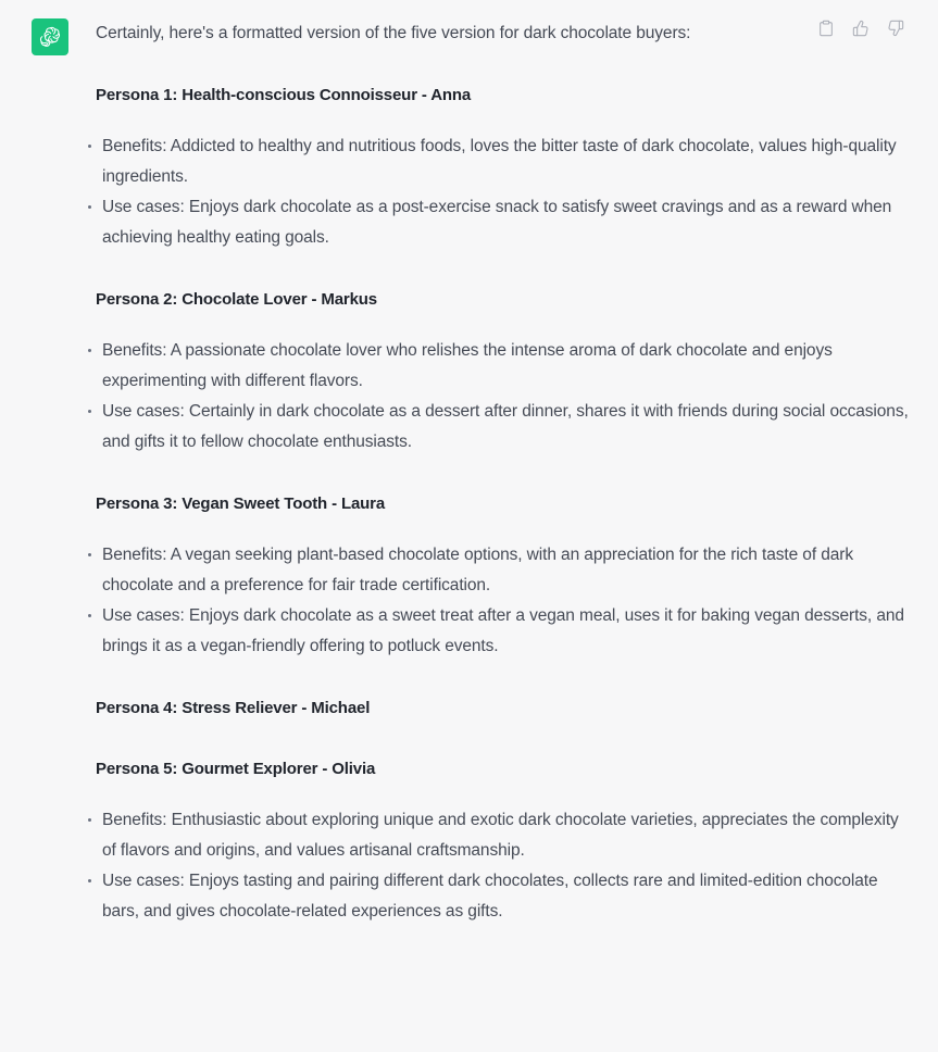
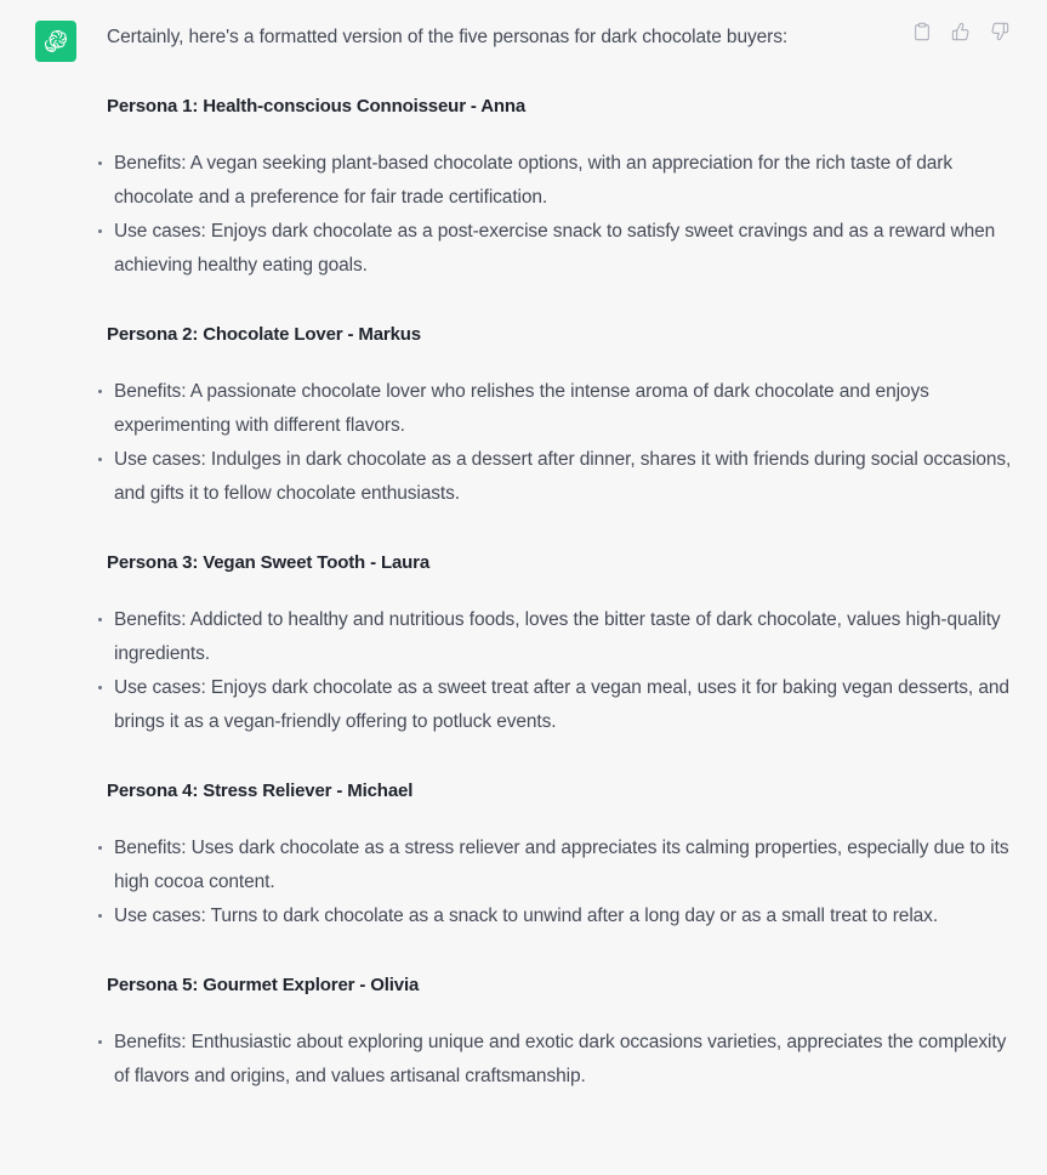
- Certainly, here's a formatted version of the five version for dark chocolate buyers:
+ Certainly, here's a formatted version of the five personas for dark chocolate buyers:
  Persona 1: Health-conscious Connoisseur - Anna
- Benefits: Addicted to healthy and nutritious foods, loves the bitter taste of dark chocolate, values high-quality ingredients.
+ Benefits: A vegan seeking plant-based chocolate options, with an appreciation for the rich taste of dark chocolate and a preference for fair trade certification.
  Use cases: Enjoys dark chocolate as a post-exercise snack to satisfy sweet cravings and as a reward when achieving healthy eating goals.
  Persona 2: Chocolate Lover - Markus
  Benefits: A passionate chocolate lover who relishes the intense aroma of dark chocolate and enjoys experimenting with different flavors.
- Use cases: Certainly in dark chocolate as a dessert after dinner, shares it with friends during social occasions, and gifts it to fellow chocolate enthusiasts.
+ Use cases: Indulges in dark chocolate as a dessert after dinner, shares it with friends during social occasions, and gifts it to fellow chocolate enthusiasts.
  Persona 3: Vegan Sweet Tooth - Laura
- Benefits: A vegan seeking plant-based chocolate options, with an appreciation for the rich taste of dark chocolate and a preference for fair trade certification.
+ Benefits: Addicted to healthy and nutritious foods, loves the bitter taste of dark chocolate, values high-quality ingredients.
  Use cases: Enjoys dark chocolate as a sweet treat after a vegan meal, uses it for baking vegan desserts, and brings it as a vegan-friendly offering to potluck events.
  Persona 4: Stress Reliever - Michael
+ Benefits: Uses dark chocolate as a stress reliever and appreciates its calming properties, especially due to its high cocoa content.
+ Use cases: Turns to dark chocolate as a snack to unwind after a long day or as a small treat to relax.
  Persona 5: Gourmet Explorer - Olivia
- Benefits: Enthusiastic about exploring unique and exotic dark chocolate varieties, appreciates the complexity of flavors and origins, and values artisanal craftsmanship.
+ Benefits: Enthusiastic about exploring unique and exotic dark occasions varieties, appreciates the complexity of flavors and origins, and values artisanal craftsmanship.
- Use cases: Enjoys tasting and pairing different dark chocolates, collects rare and limited-edition chocolate bars, and gives chocolate-related experiences as gifts.
